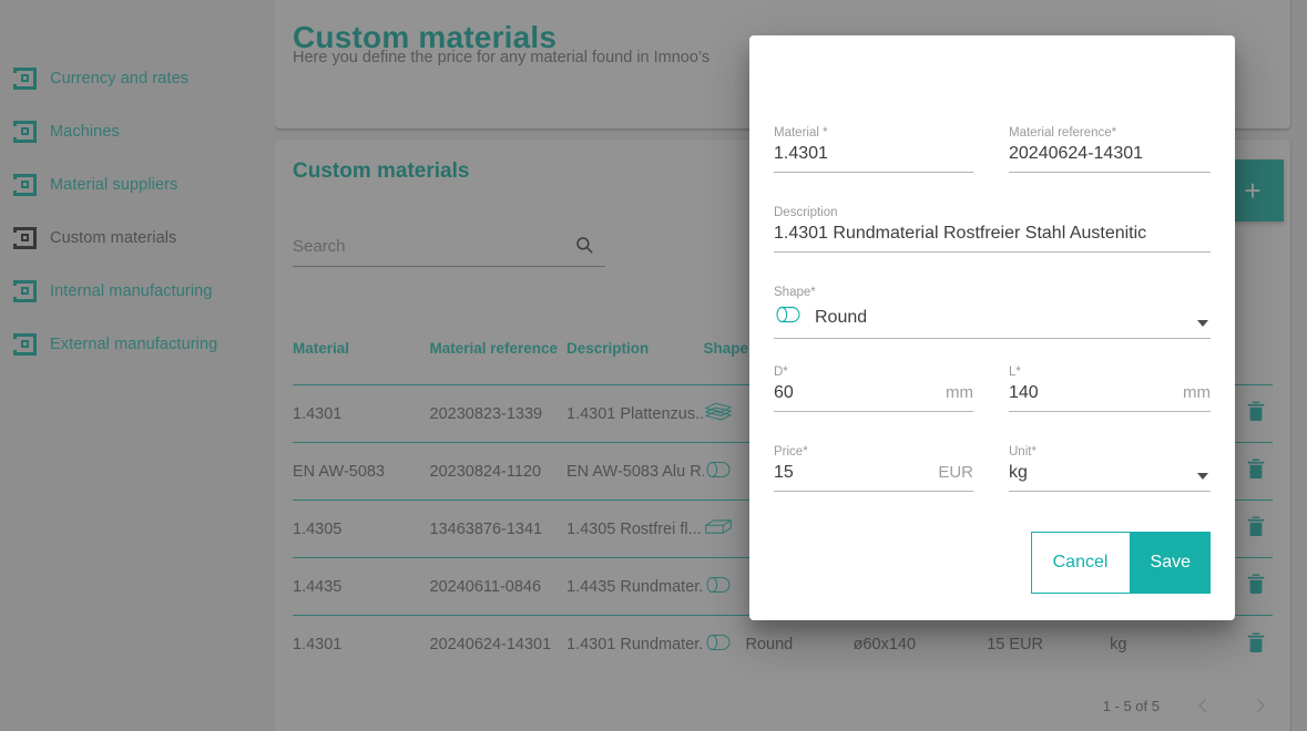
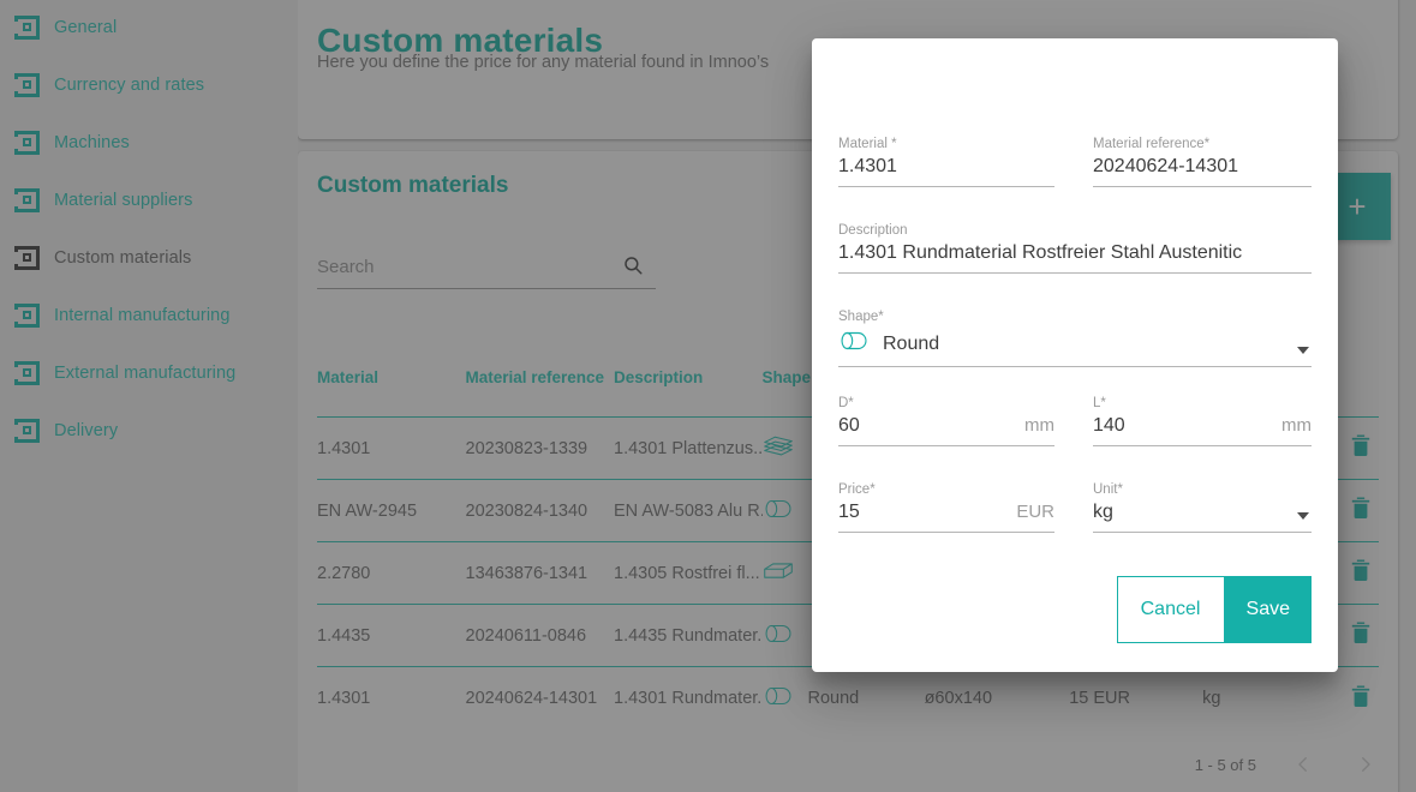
+ General
  Currency and rates
  Machines
  Material suppliers
  Custom materials
  Internal manufacturing
  External manufacturing
+ Delivery
  Custom materials
  Here you define the price for any material found in Imnoo’s
  Custom materials
  Search
  +
  Material
  Material reference
  Description
  Shape
  1.4301
  20230823-1339
  1.4301 Plattenzus..
- EN AW-5083
+ EN AW-2945
- 20230824-1120
+ 20230824-1340
  EN AW-5083 Alu R
- 1.4305
+ 2.2780
  13463876-1341
  1.4305 Rostfrei fl...
  1.4435
  20240611-0846
  1.4435 Rundmater.
  1.4301
  20240624-14301
  1.4301 Rundmater.
  Round
  ø60x140
  15 EUR
  kg
  1 - 5 of 5
  Material *
  1.4301
  Material reference*
  20240624-14301
  Description
  1.4301 Rundmaterial Rostfreier Stahl Austenitic
  Shape*
  Round
  D*
  60
  mm
  L*
  140
  mm
  Price*
  15
  EUR
  Unit*
  kg
  Cancel
  Save
